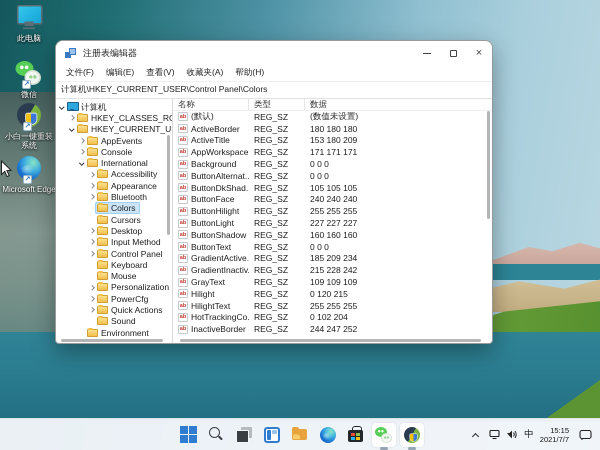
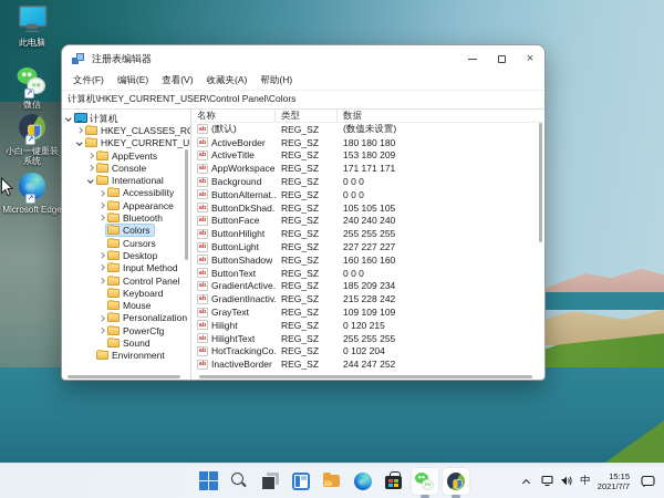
  此电脑
  微信
  小白一键重装系统
  Microsoft Edge
  注册表编辑器
  ×
  文件(F)
  编辑(E)
  查看(V)
  收藏夹(A)
  帮助(H)
  计算机\HKEY_CURRENT_USER\Control Panel\Colors
  计算机
  HKEY_CLASSES_R
  HKEY_CURRENT_U
  AppEvents
  Console
  International
  Accessibility
  Appearance
  Bluetooth
  Colors
  Cursors
  Desktop
  Input Method
  Control Panel
  Keyboard
  Mouse
  Personalization
  PowerCfg
- Quick Actions
  Sound
  Environment
  名称
  类型
  数据
  (默认)
  REG_SZ
  (数值未设置)
  ActiveBorder
  REG_SZ
  180 180 180
  ActiveTitle
  REG_SZ
  153 180 209
  AppWorkspace
  REG_SZ
  171 171 171
  Background
  REG_SZ
  0 0 0
  ButtonAlternat..
  REG_SZ
  0 0 0
  ButtonDkShad.
  REG_SZ
  105 105 105
  ButtonFace
  REG_SZ
  240 240 240
  ButtonHilight
  REG_SZ
  255 255 255
  ButtonLight
  REG_SZ
  227 227 227
  ButtonShadow
  REG_SZ
  160 160 160
  ButtonText
  REG_SZ
  0 0 0
  GradientActive.
  REG_SZ
  185 209 234
  GradientInactiv.
  REG_SZ
  215 228 242
  GrayText
  REG_SZ
  109 109 109
  Hilight
  REG_SZ
  0 120 215
  HilightText
  REG_SZ
  255 255 255
  HotTrackingCo.
  REG_SZ
  0 102 204
  InactiveBorder
  REG_SZ
  244 247 252
  中
  15:15
  2021/7/7
